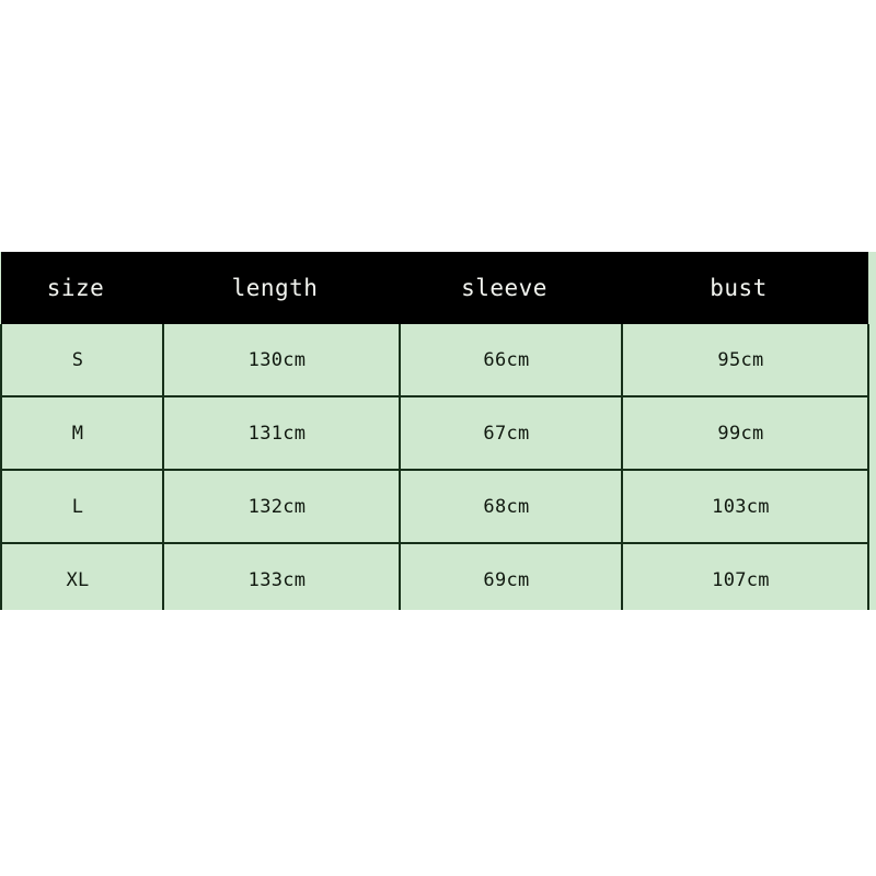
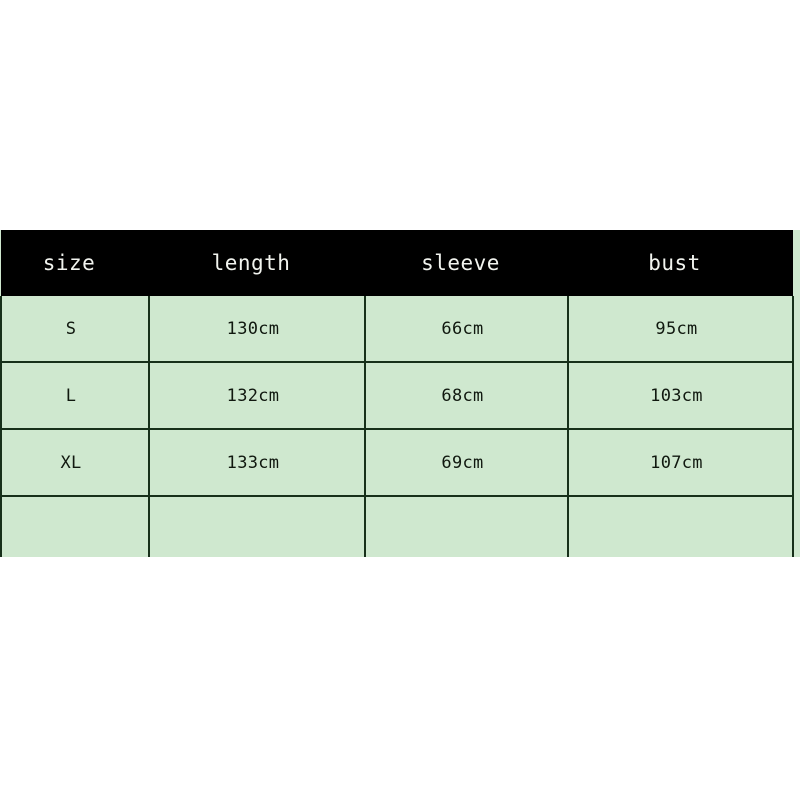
  size	length	sleeve	bust
  S	130cm	66cm	95cm
- M	131cm	67cm	99cm
  L	132cm	68cm	103cm
  XL	133cm	69cm	107cm
